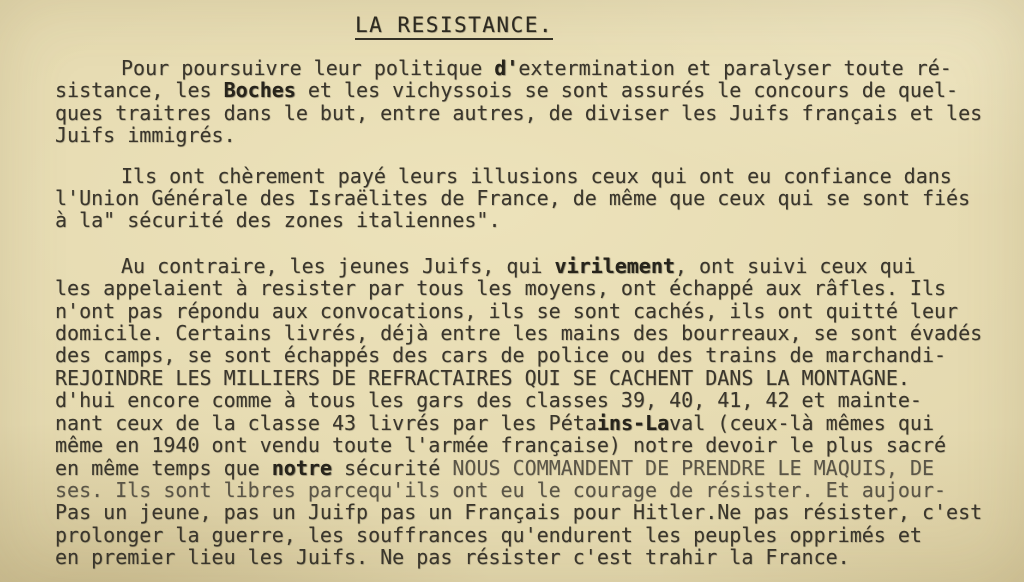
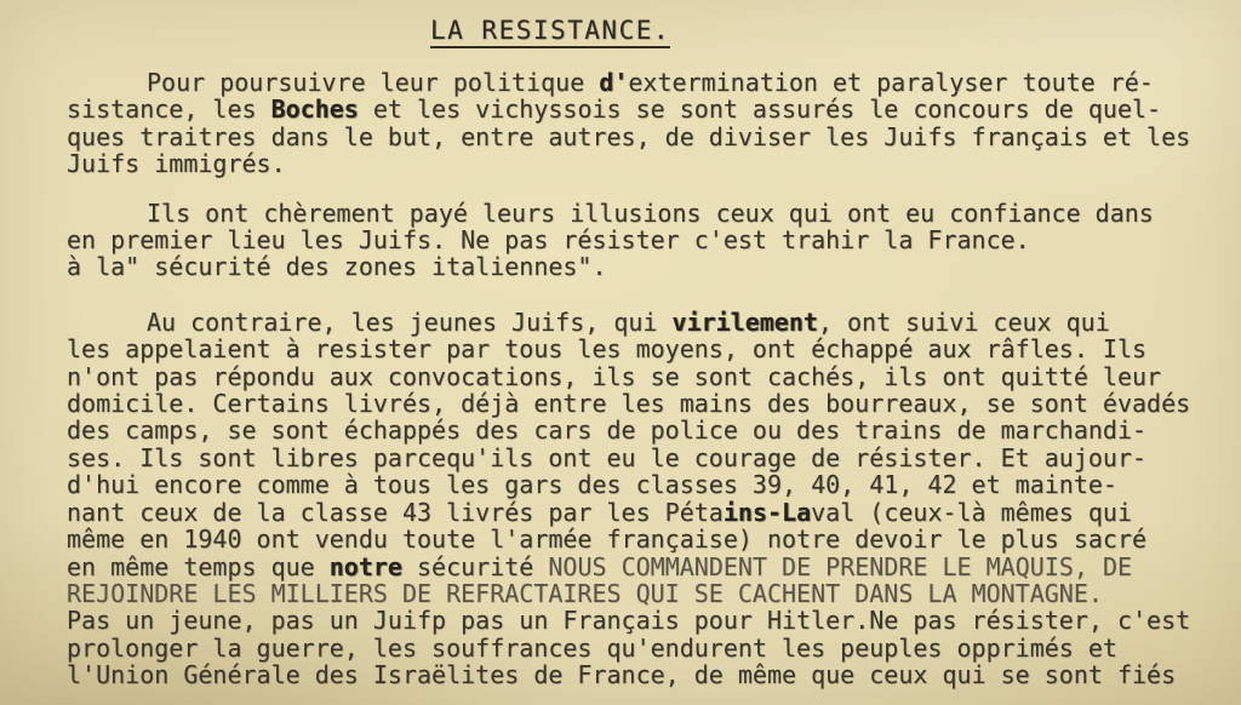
  LA RESISTANCE.
  Pour poursuivre leur politique d'extermination et paralyser toute ré-
  sistance, les Boches et les vichyssois se sont assurés le concours de quel-
  ques traitres dans le but, entre autres, de diviser les Juifs français et les
  Juifs immigrés.
  Ils ont chèrement payé leurs illusions ceux qui ont eu confiance dans
- l'Union Générale des Israëlites de France, de même que ceux qui se sont fiés
+ en premier lieu les Juifs. Ne pas résister c'est trahir la France.
  à la" sécurité des zones italiennes".
  Au contraire, les jeunes Juifs, qui virilement, ont suivi ceux qui
  les appelaient à resister par tous les moyens, ont échappé aux râfles. Ils
  n'ont pas répondu aux convocations, ils se sont cachés, ils ont quitté leur
  domicile. Certains livrés, déjà entre les mains des bourreaux, se sont évadés
  des camps, se sont échappés des cars de police ou des trains de marchandi-
- REJOINDRE LES MILLIERS DE REFRACTAIRES QUI SE CACHENT DANS LA MONTAGNE.
+ ses. Ils sont libres parcequ'ils ont eu le courage de résister. Et aujour-
  d'hui encore comme à tous les gars des classes 39, 40, 41, 42 et mainte-
  nant ceux de la classe 43 livrés par les Pétains-Laval (ceux-là mêmes qui
  même en 1940 ont vendu toute l'armée française) notre devoir le plus sacré
  en même temps que notre sécurité NOUS COMMANDENT DE PRENDRE LE MAQUIS, DE
- ses. Ils sont libres parcequ'ils ont eu le courage de résister. Et aujour-
+ REJOINDRE LES MILLIERS DE REFRACTAIRES QUI SE CACHENT DANS LA MONTAGNE.
  Pas un jeune, pas un Juifp pas un Français pour Hitler.Ne pas résister, c'est
  prolonger la guerre, les souffrances qu'endurent les peuples opprimés et
- en premier lieu les Juifs. Ne pas résister c'est trahir la France.
+ l'Union Générale des Israëlites de France, de même que ceux qui se sont fiés
